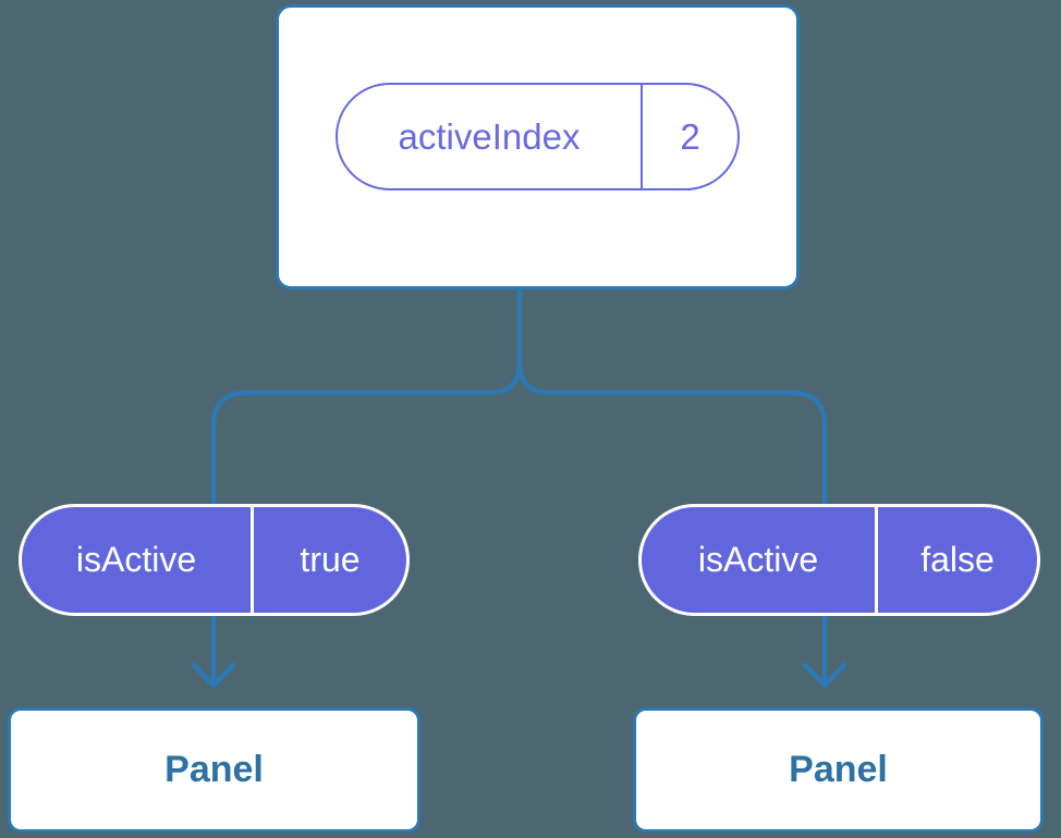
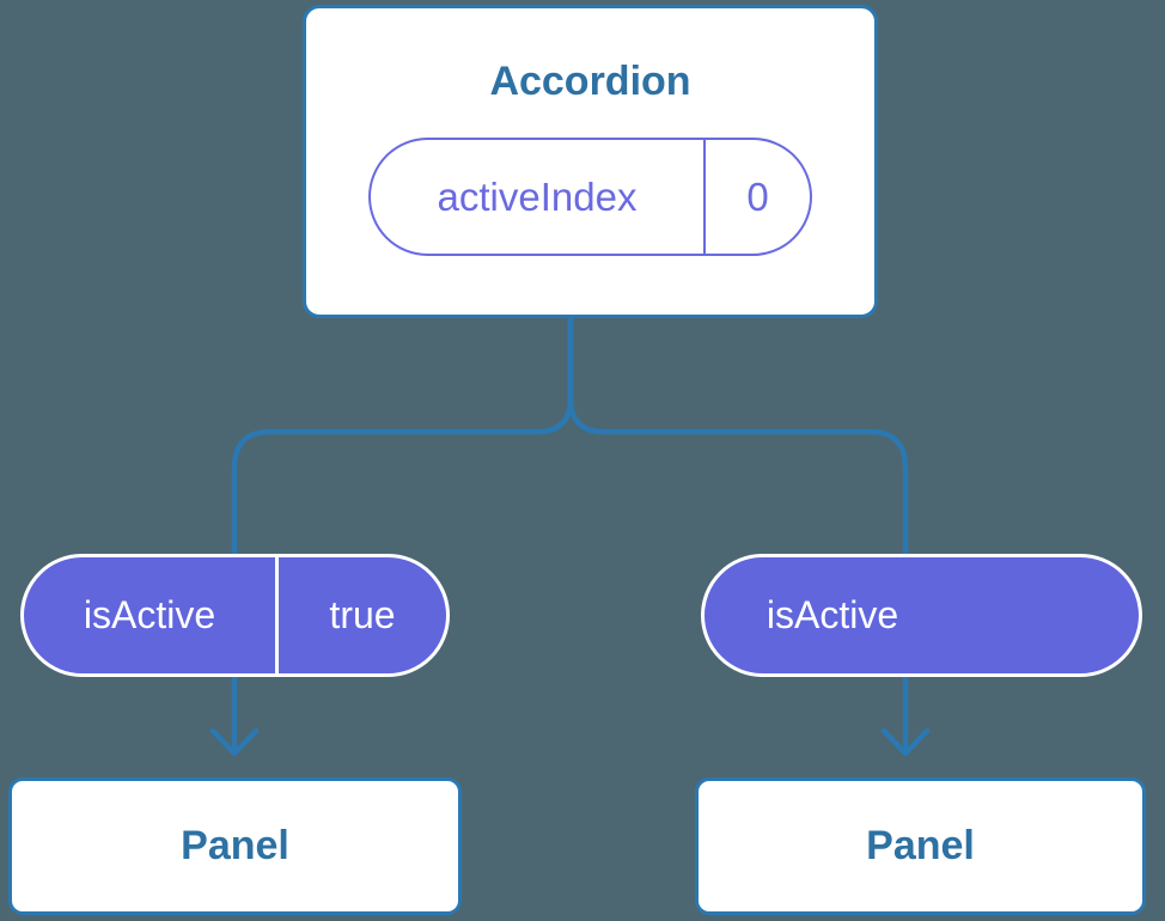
+ Accordion
  activeIndex
- 2
+ 0
  isActive
  true
  isActive
- false
  Panel
  Panel
